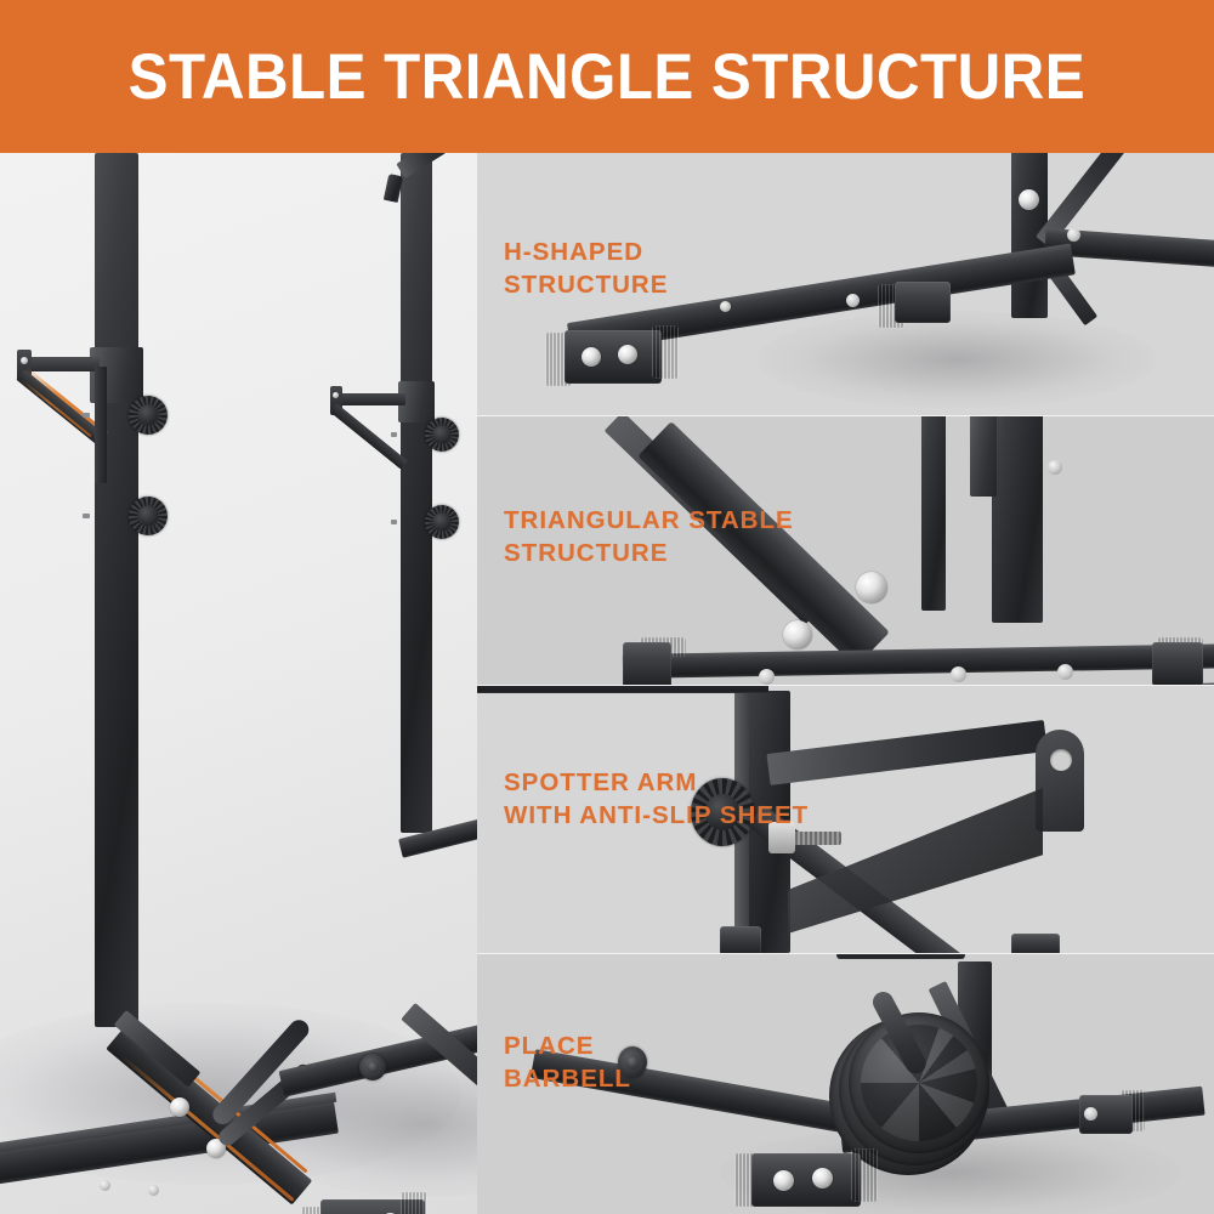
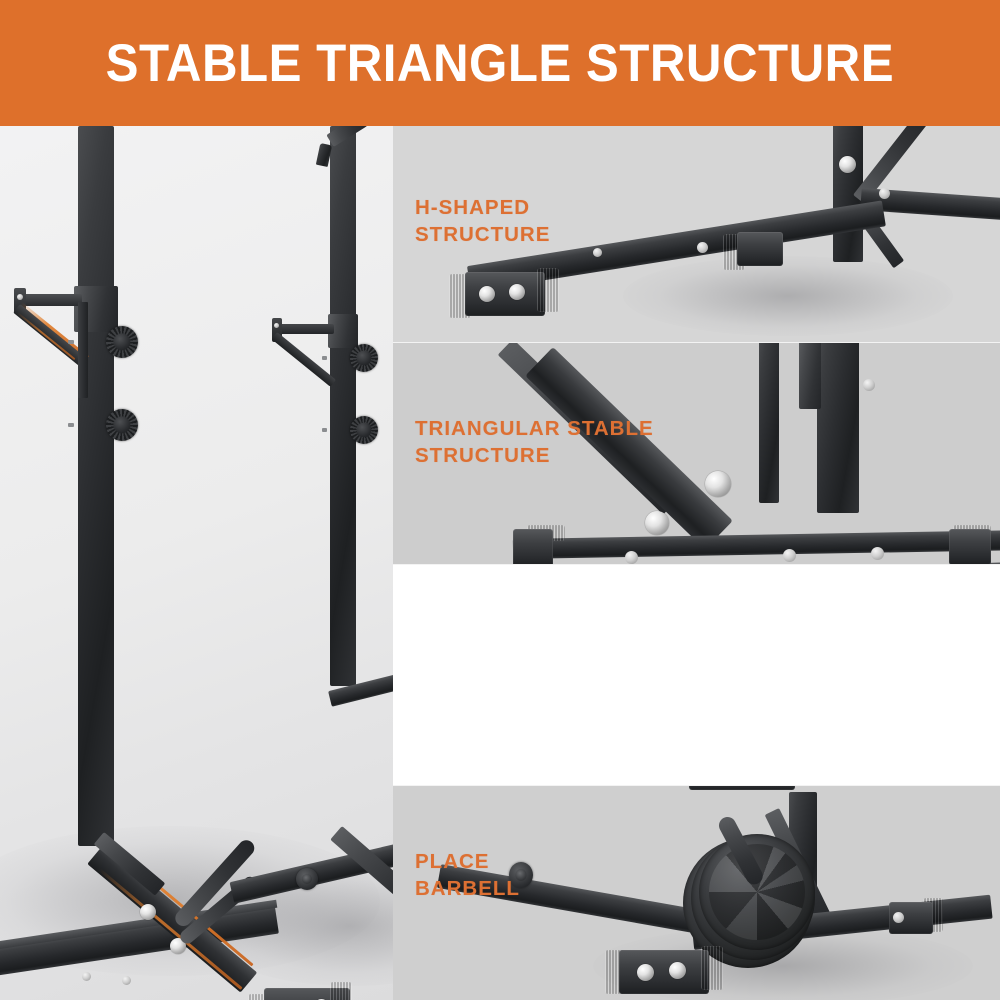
  STABLE TRIANGLE STRUCTURE
  H-SHAPED
  STRUCTURE
  TRIANGULAR STABLE
  STRUCTURE
- SPOTTER ARM
- WITH ANTI-SLIP SHEET
  PLACE
  BARBELL
